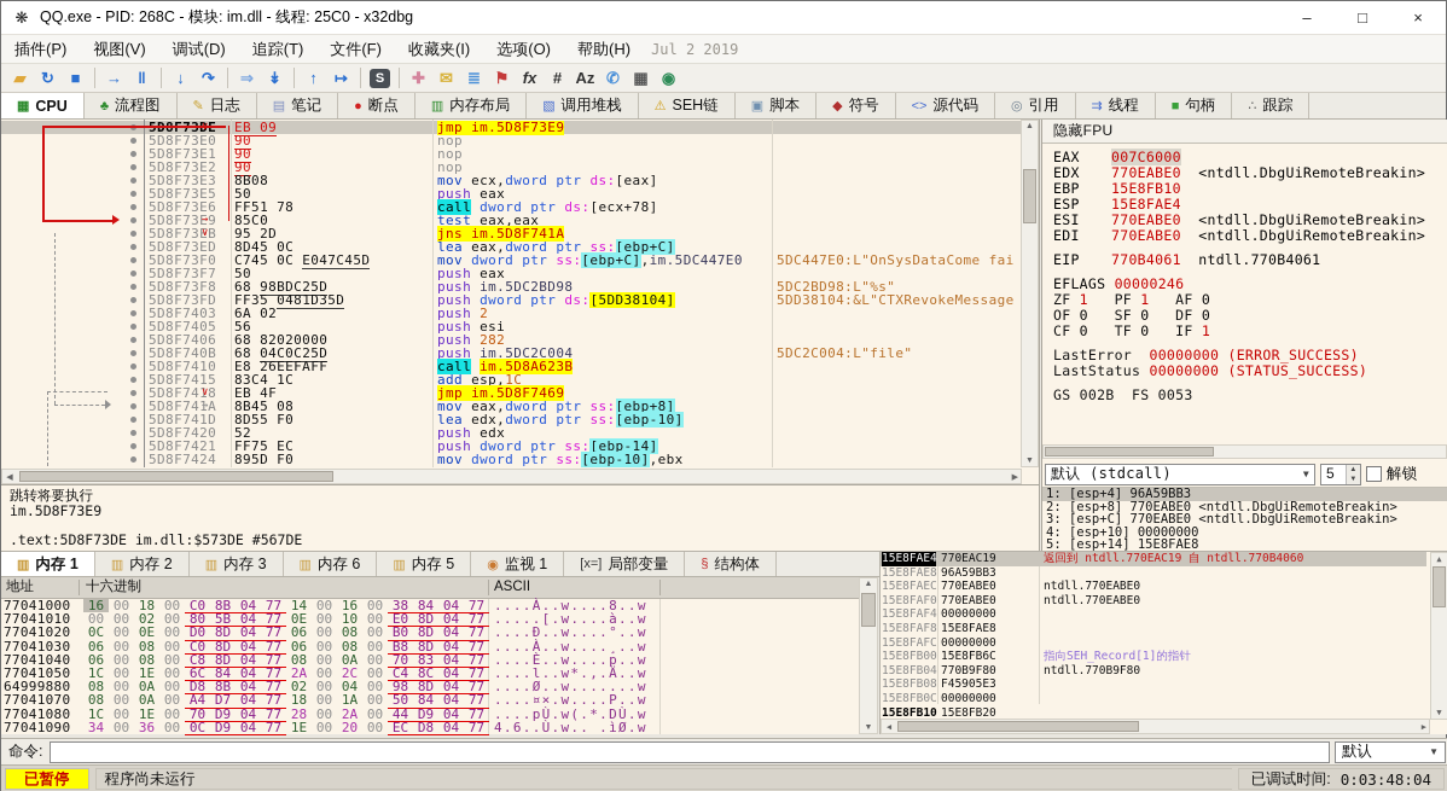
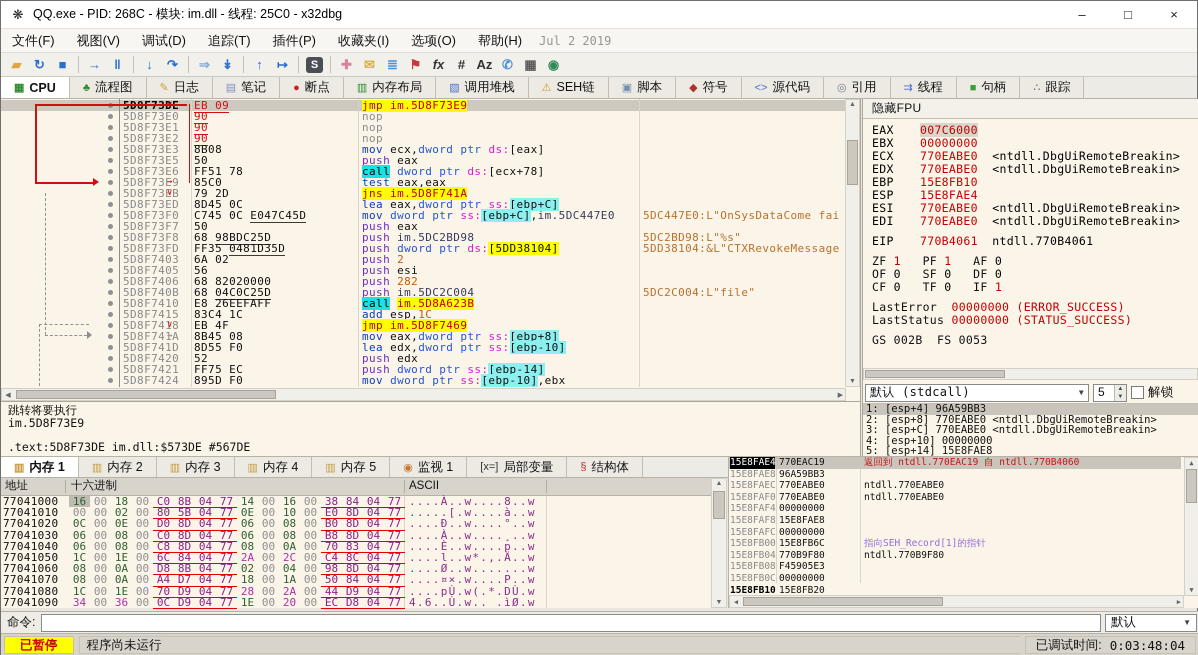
  ❋
  QQ.exe - PID: 268C - 模块: im.dll - 线程: 25C0 - x32dbg
  –
  □
  ×
- 插件(P)
+ 文件(F)
  视图(V)
  调试(D)
  追踪(T)
- 文件(F)
+ 插件(P)
  收藏夹(I)
  选项(O)
  帮助(H)
  Jul 2 2019
  ▰
  ↻
  ■
  →
  ‖
  ↓
  ↷
  ⇒
  ↡
  ↑
  ↦
  S
  ✚
  ✉
  ≣
  ⚑
  fx
  #
  Az
  ✆
  ▦
  ◉
  ▦
  CPU
  ♣
  流程图
  ✎
  日志
  ▤
  笔记
  ●
  断点
  ▥
  内存布局
  ▧
  调用堆栈
  ⚠
  SEH链
  ▣
  脚本
  ◆
  符号
  <>
  源代码
  ◎
  引用
  ⇉
  线程
  ■
  句柄
  ∴
  跟踪
  5D8F73DE
  ∨
  EB 09
  jmp im.5D8F73E9
  5D8F73E0
  90
  nop
  5D8F73E1
  90
  nop
  5D8F73E2
  90
  nop
  5D8F73E3
  8B08
  mov ecx,dword ptr ds:[eax]
  5D8F73E5
  50
  push eax
  5D8F73E6
  FF51 78
  call dword ptr ds:[ecx+78]
  5D8F73E9
  →
  85C0
  test eax,eax
  5D8F73EB
  ∨
- 95 2D
+ 79 2D
  jns im.5D8F741A
  5D8F73ED
  8D45 0C
  lea eax,dword ptr ss:[ebp+C]
  5D8F73F0
  C745 0C E047C45D
  mov dword ptr ss:[ebp+C],im.5DC447E0
  5DC447E0:L"OnSysDataCome fai
  5D8F73F7
  50
  push eax
  5D8F73F8
  68 98BDC25D
  push im.5DC2BD98
  5DC2BD98:L"%s"
  5D8F73FD
  FF35 0481D35D
  push dword ptr ds:[5DD38104]
  5DD38104:&L"CTXRevokeMessage
  5D8F7403
  6A 02
  push 2
  5D8F7405
  56
  push esi
  5D8F7406
  68 82020000
  push 282
  5D8F740B
  68 04C0C25D
  push im.5DC2C004
  5DC2C004:L"file"
  5D8F7410
  E8 26EEFAFF
  call im.5D8A623B
  5D8F7415
  83C4 1C
  add esp,1C
  5D8F7418
  ∨
  EB 4F
  jmp im.5D8F7469
  5D8F741A
  →
  8B45 08
  mov eax,dword ptr ss:[ebp+8]
  5D8F741D
  8D55 F0
  lea edx,dword ptr ss:[ebp-10]
  5D8F7420
  52
  push edx
  5D8F7421
  FF75 EC
  push dword ptr ss:[ebp-14]
  5D8F7424
  895D F0
  mov dword ptr ss:[ebp-10],ebx
  跳转将要执行
  im.5D8F73E9
  .text:5D8F73DE im.dll:$573DE #567DE
  隐藏FPU
  EAX 007C6000
+ EBX 00000000
+ ECX 770EABE0 <ntdll.DbgUiRemoteBreakin>
  EDX 770EABE0 <ntdll.DbgUiRemoteBreakin>
  EBP 15E8FB10
  ESP 15E8FAE4
  ESI 770EABE0 <ntdll.DbgUiRemoteBreakin>
  EDI 770EABE0 <ntdll.DbgUiRemoteBreakin>
  EIP 770B4061 ntdll.770B4061
- EFLAGS 00000246
  ZF 1 PF 1 AF 0
  OF 0 SF 0 DF 0
  CF 0 TF 0 IF 1
  LastError 00000000 (ERROR_SUCCESS)
  LastStatus 00000000 (STATUS_SUCCESS)
  GS 002B FS 0053
  默认 (stdcall)
  ▼
  5
  解锁
  1: [esp+4] 96A59BB3
  2: [esp+8] 770EABE0 <ntdll.DbgUiRemoteBreakin>
  3: [esp+C] 770EABE0 <ntdll.DbgUiRemoteBreakin>
  4: [esp+10] 00000000
  5: [esp+14] 15E8FAE8
  ▥
  内存 1
  ▥
  内存 2
  ▥
  内存 3
  ▥
- 内存 6
+ 内存 4
  ▥
  内存 5
  ◉
  监视 1
  [x=]
  局部变量
  §
  结构体
  地址
  十六进制
  ASCII
  77041000
  16 00 18 00
  C0 8B 04 77
  14 00 16 00
  38 84 04 77
  ....À..w....8..w
  77041010
  00 00 02 00
  80 5B 04 77
  0E 00 10 00
  E0 8D 04 77
  .....[.w....à..w
  77041020
  0C 00 0E 00
  D0 8D 04 77
  06 00 08 00
  B0 8D 04 77
  ....Ð..w....°..w
  77041030
  06 00 08 00
  C0 8D 04 77
  06 00 08 00
  B8 8D 04 77
  ....À..w....¸..w
  77041040
  06 00 08 00
  C8 8D 04 77
  08 00 0A 00
  70 83 04 77
  ....È..w....p..w
  77041050
  1C 00 1E 00
  6C 84 04 77
  2A 00 2C 00
  C4 8C 04 77
  ....l..w*.,.Ä..w
- 64999880
+ 77041060
  08 00 0A 00
  D8 8B 04 77
  02 00 04 00
  98 8D 04 77
  ....Ø..w.......w
  77041070
  08 00 0A 00
  A4 D7 04 77
  18 00 1A 00
  50 84 04 77
  ....¤×.w....P..w
  77041080
  1C 00 1E 00
  70 D9 04 77
  28 00 2A 00
  44 D9 04 77
  ....pÙ.w(.*.DÙ.w
  77041090
  34 00 36 00
  0C D9 04 77
  1E 00 20 00
  EC D8 04 77
  4.6..Ù.w.. .ìØ.w
  15E8FAE4
  770EAC19
  返回到 ntdll.770EAC19 自 ntdll.770B4060
  15E8FAE8
  96A59BB3
  15E8FAEC
  770EABE0
  ntdll.770EABE0
  15E8FAF0
  770EABE0
  ntdll.770EABE0
  15E8FAF4
  00000000
  15E8FAF8
  15E8FAE8
  15E8FAFC
  00000000
  15E8FB00
  15E8FB6C
  指向SEH_Record[1]的指针
  15E8FB04
  770B9F80
  ntdll.770B9F80
  15E8FB08
  F45905E3
  15E8FB0C
  00000000
  15E8FB10
  15E8FB20
  ▲
  ▼
  ◀
  ▶
  命令:
  默认
  ▼
  已暂停
  程序尚未运行
  已调试时间:
  0:03:48:04
